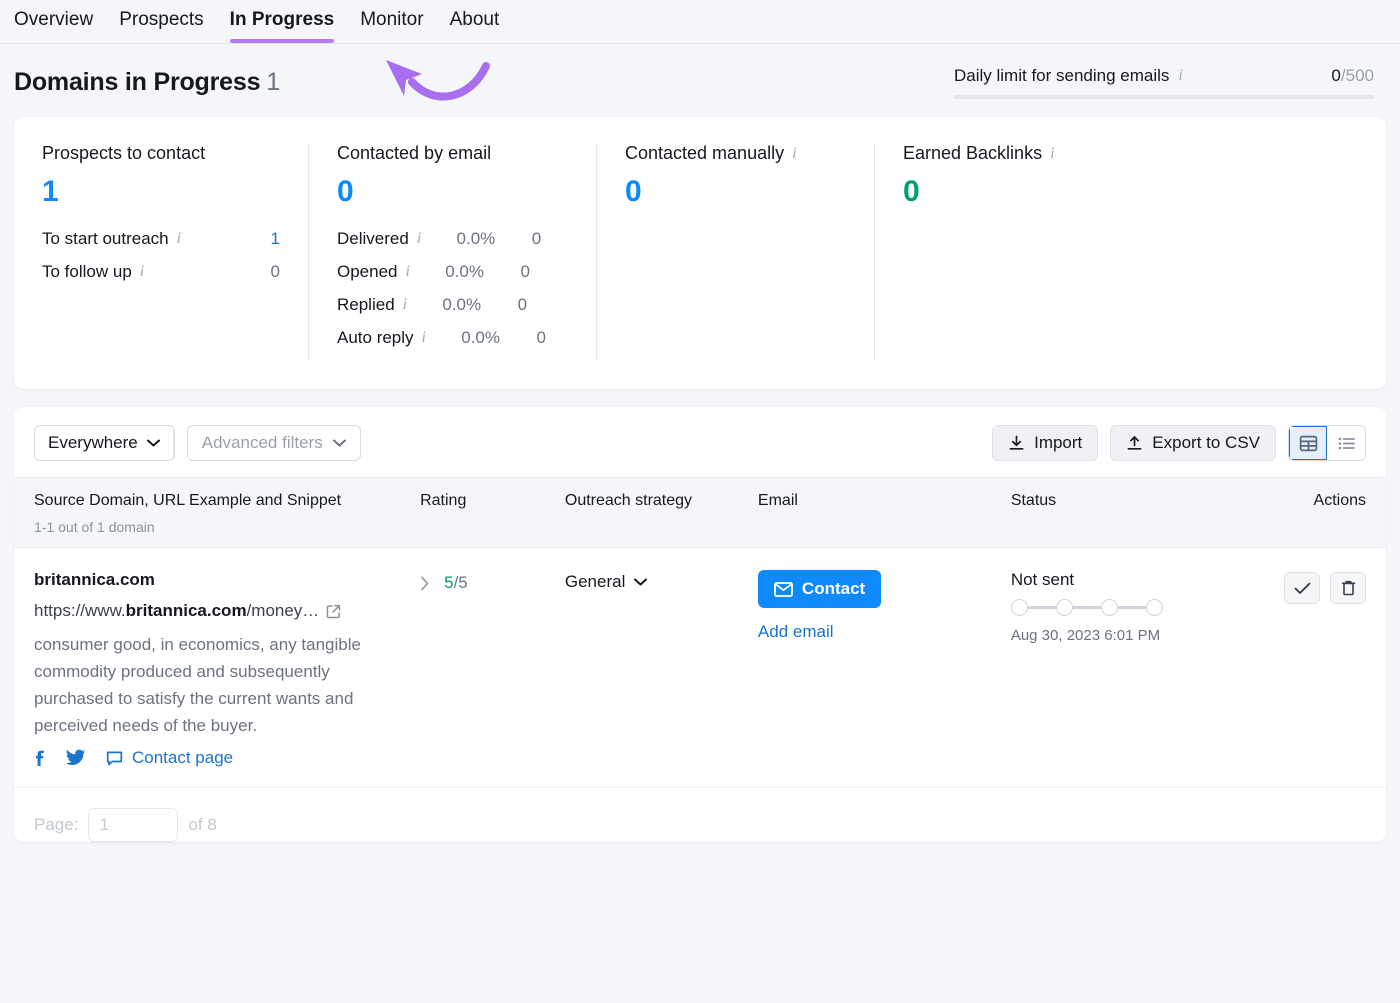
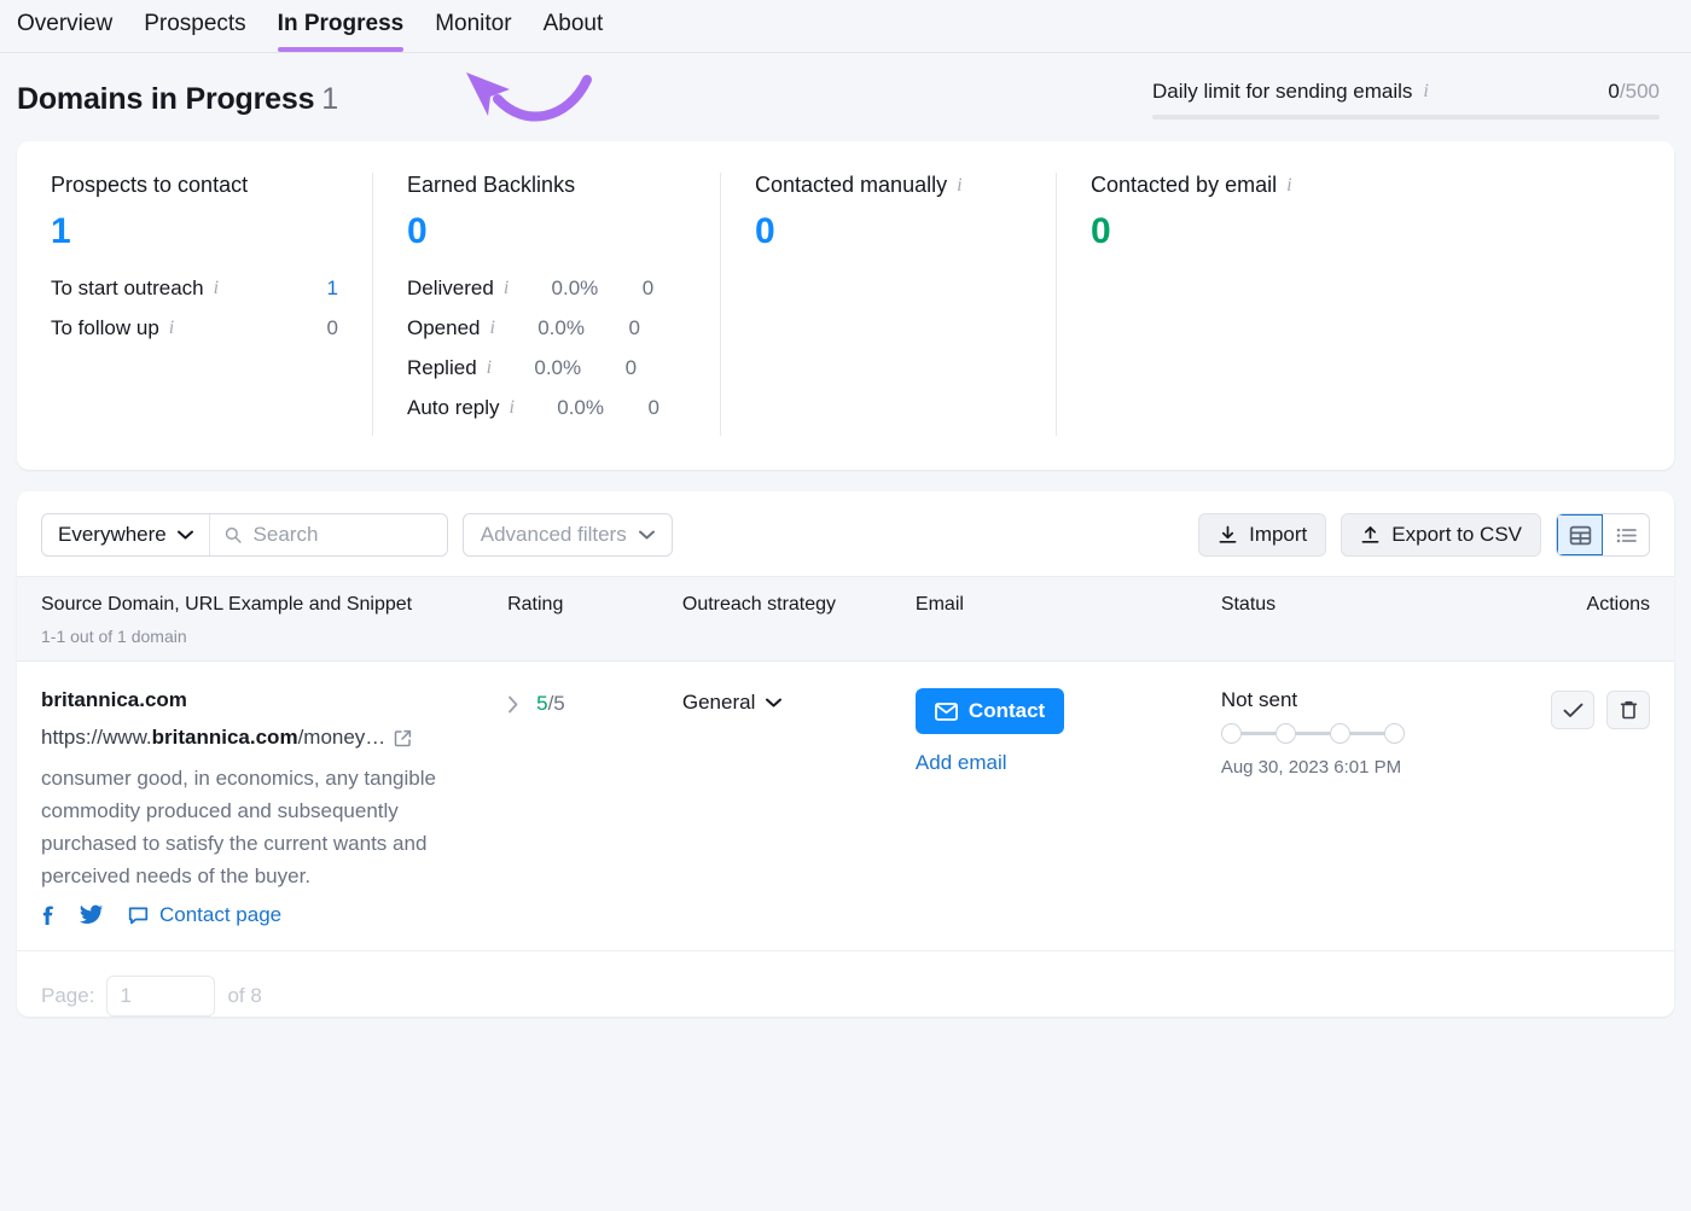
  Overview
  Prospects
  In Progress
  Monitor
  About
  Domains in Progress 1
  Daily limit for sending emails
  i
  0/500
  Prospects to contact
  1
  To start outreach
  i
  1
  To follow up
  i
  0
- Contacted by email
+ Earned Backlinks
  0
  Delivered
  i
  0.0%
  0
  Opened
  i
  0.0%
  0
  Replied
  i
  0.0%
  0
  Auto reply
  i
  0.0%
  0
  Contacted manually
  i
  0
- Earned Backlinks
+ Contacted by email
  i
  0
  Everywhere
+ Search
  Advanced filters
  Import
  Export to CSV
  Source Domain, URL Example and Snippet
  1-1 out of 1 domain
  Rating
  Outreach strategy
  Email
  Status
  Actions
  britannica.com
  https://www.britannica.com/money…
  consumer good, in economics, any tangible commodity produced and subsequently purchased to satisfy the current wants and perceived needs of the buyer.
  Contact page
  5/5
  General
  Contact
  Add email
  Not sent
  Aug 30, 2023 6:01 PM
  Page:
  1
  of 8
